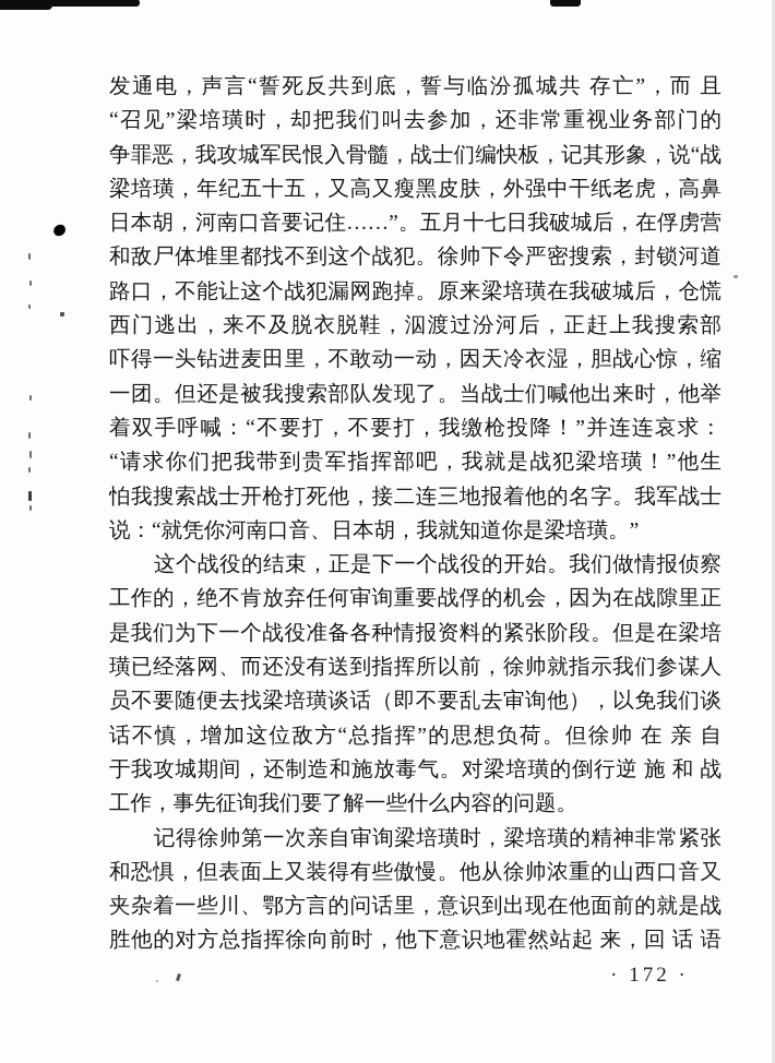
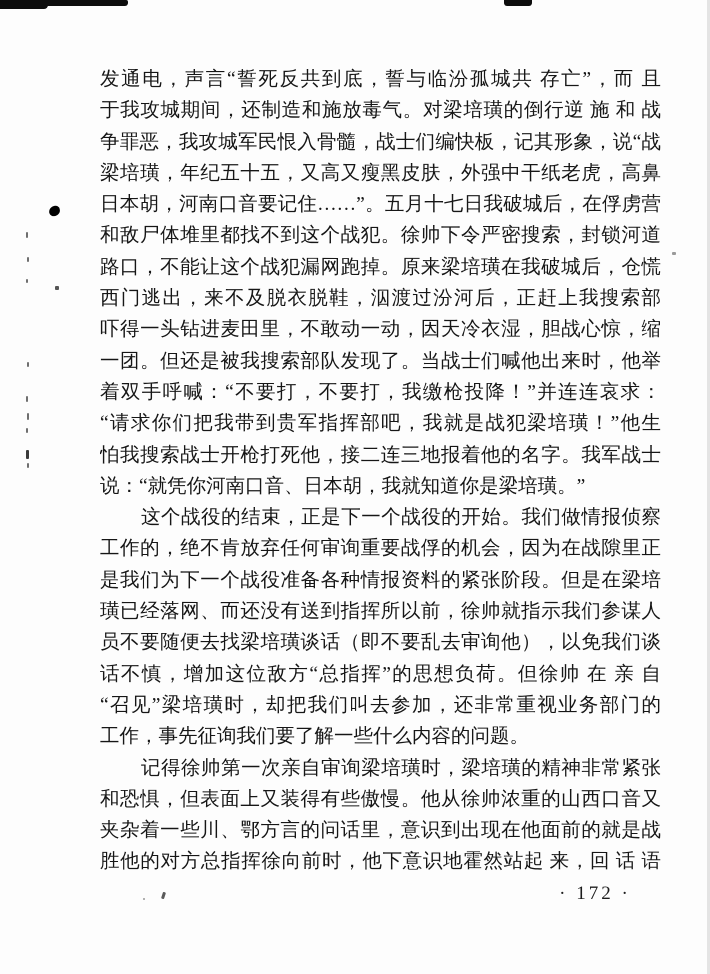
  发通电，声言“誓死反共到底，誓与临汾孤城共 存亡”，而 且
- “召见”梁培璜时，却把我们叫去参加，还非常重视业务部门的
+ 于我攻城期间，还制造和施放毒气。对梁培璜的倒行逆 施 和 战
  争罪恶，我攻城军民恨入骨髓，战士们编快板，记其形象，说“战
  梁培璜，年纪五十五，又高又瘦黑皮肤，外强中干纸老虎，高鼻
  日本胡，河南口音要记住……”。五月十七日我破城后，在俘虏营
  和敌尸体堆里都找不到这个战犯。徐帅下令严密搜索，封锁河道
  路口，不能让这个战犯漏网跑掉。原来梁培璜在我破城后，仓慌
  西门逃出，来不及脱衣脱鞋，泅渡过汾河后，正赶上我搜索部
  吓得一头钻进麦田里，不敢动一动，因天冷衣湿，胆战心惊，缩
  一团。但还是被我搜索部队发现了。当战士们喊他出来时，他举
  着双手呼喊：“不要打，不要打，我缴枪投降！”并连连哀求：
  “请求你们把我带到贵军指挥部吧，我就是战犯梁培璜！”他生
  怕我搜索战士开枪打死他，接二连三地报着他的名字。我军战士
  说：“就凭你河南口音、日本胡，我就知道你是梁培璜。”
  这个战役的结束，正是下一个战役的开始。我们做情报侦察
  工作的，绝不肯放弃任何审询重要战俘的机会，因为在战隙里正
  是我们为下一个战役准备各种情报资料的紧张阶段。但是在梁培
  璜已经落网、而还没有送到指挥所以前，徐帅就指示我们参谋人
  员不要随便去找梁培璜谈话（即不要乱去审询他），以免我们谈
  话不慎，增加这位敌方“总指挥”的思想负荷。但徐帅 在 亲 自
- 于我攻城期间，还制造和施放毒气。对梁培璜的倒行逆 施 和 战
+ “召见”梁培璜时，却把我们叫去参加，还非常重视业务部门的
  工作，事先征询我们要了解一些什么内容的问题。
  记得徐帅第一次亲自审询梁培璜时，梁培璜的精神非常紧张
  和恐惧，但表面上又装得有些傲慢。他从徐帅浓重的山西口音又
  夹杂着一些川、鄂方言的问话里，意识到出现在他面前的就是战
  胜他的对方总指挥徐向前时，他下意识地霍然站起 来，回 话 语
  · 172 ·
